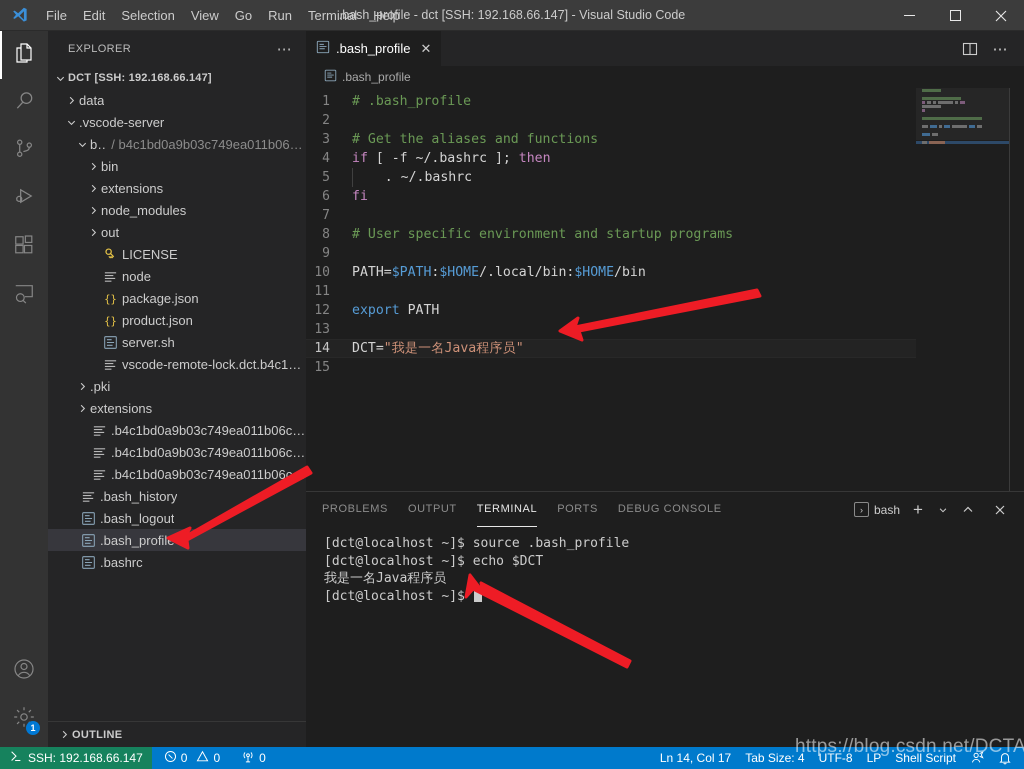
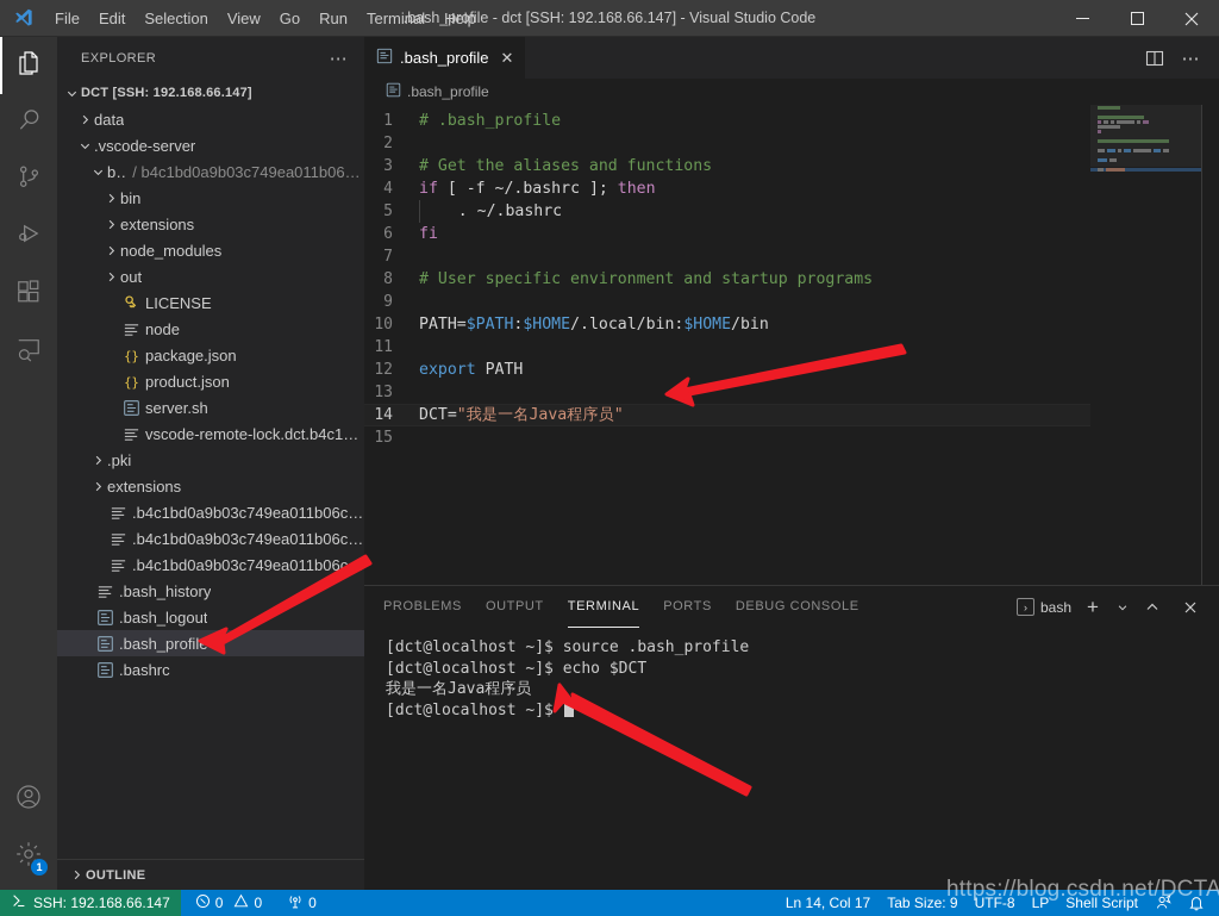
  File
  Edit
  Selection
  View
  Go
  Run
  Terminal
  Help
  .bash_profile - dct [SSH: 192.168.66.147] - Visual Studio Code
  1
  EXPLORER
  ⋯
  DCT [SSH: 192.168.66.147]
  data
  .vscode-server
  bin
  / b4c1bd0a9b03c749ea011b06c..
  bin
  extensions
  node_modules
  out
  LICENSE
  node
  {}
  package.json
  {}
  product.json
  server.sh
  vscode-remote-lock.dct.b4c1bd
  .pki
  extensions
  .b4c1bd0a9b03c749ea011b06c6d
  .b4c1bd0a9b03c749ea011b06c6d
  .b4c1bd0a9b03c749ea011b06c
  .bash_history
  .bash_logout
  .bash_profil
  .bashrc
  OUTLINE
  .bash_profile
  ✕
  ⋯
  .bash_profile
  1
  # .bash_profile
  2
  3
  # Get the aliases and functions
  4
  if [ -f ~/.bashrc ]; then
  5
  . ~/.bashrc
  6
  fi
  7
  8
  # User specific environment and startup programs
  9
  10
  PATH=$PATH:$HOME/.local/bin:$HOME/bin
  11
  12
  export PATH
  13
  14
  DCT="我是一名Java程序员"
  15
  PROBLEMS
  OUTPUT
  TERMINAL
  PORTS
  DEBUG CONSOLE
  ›
  bash
  +
  [dct@localhost ~]$ source .bash_profile
  [dct@localhost ~]$ echo $DCT
  我是一名Java程序员
  [dct@localhost ~]$
  SSH: 192.168.66.147
  0
  0
  0
  Ln 14, Col 17
- Tab Size: 4
+ Tab Size: 9
  UTF-8
  LP
  Shell Script
  https://blog.csdn.net/DCTA
